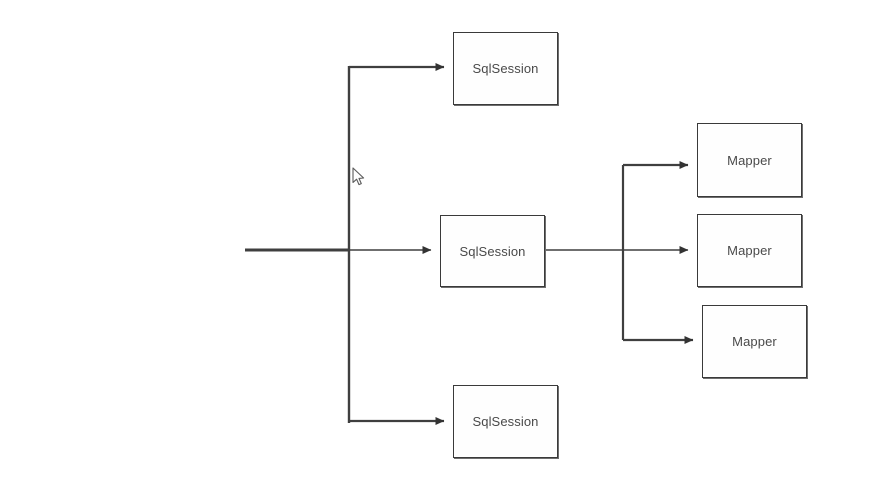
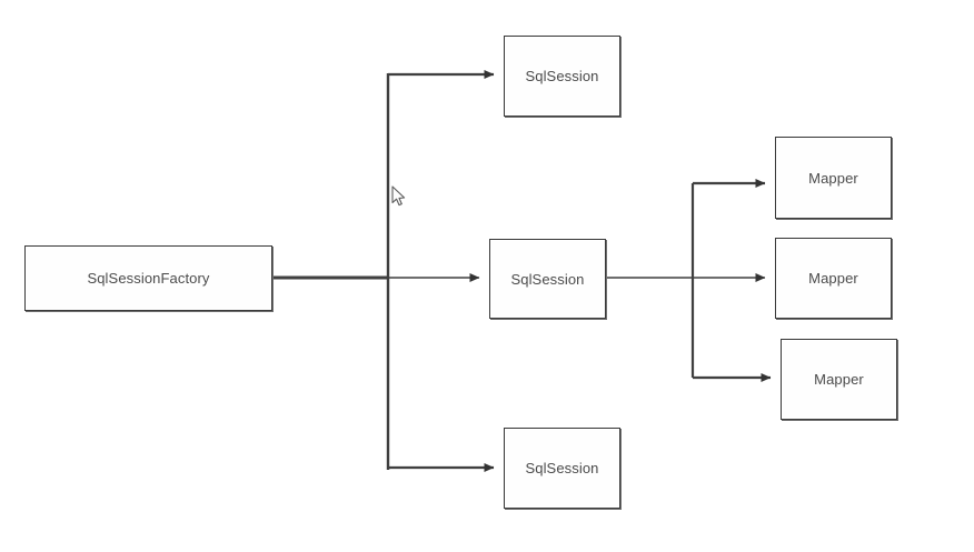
+ SqlSessionFactory
  SqlSession
  SqlSession
  SqlSession
  Mapper
  Mapper
  Mapper
